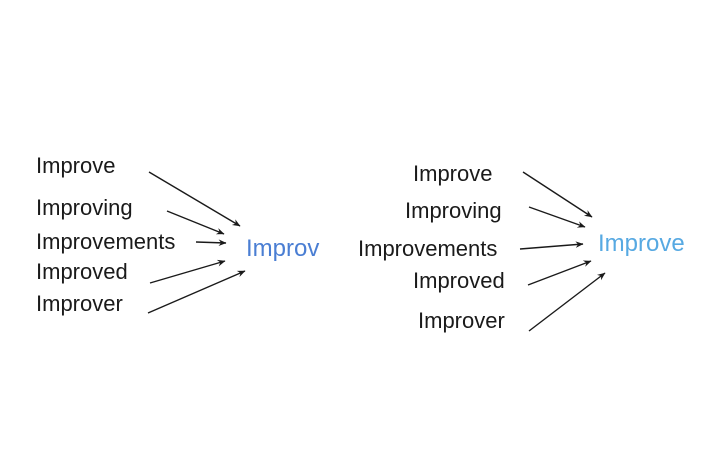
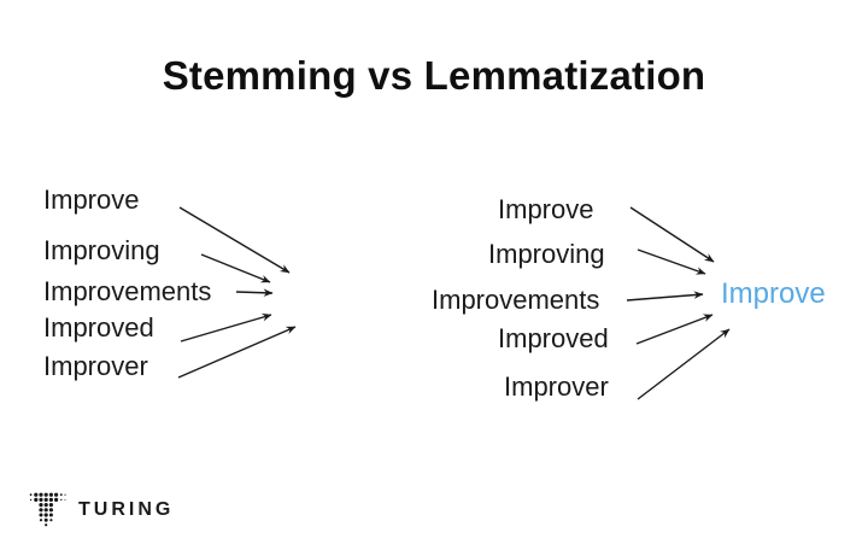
+ Stemming vs Lemmatization
  Improve
  Improving
  Improvements
  Improved
  Improver
- Improv
  Improve
  Improving
  Improvements
  Improved
  Improver
  Improve
+ TURING
